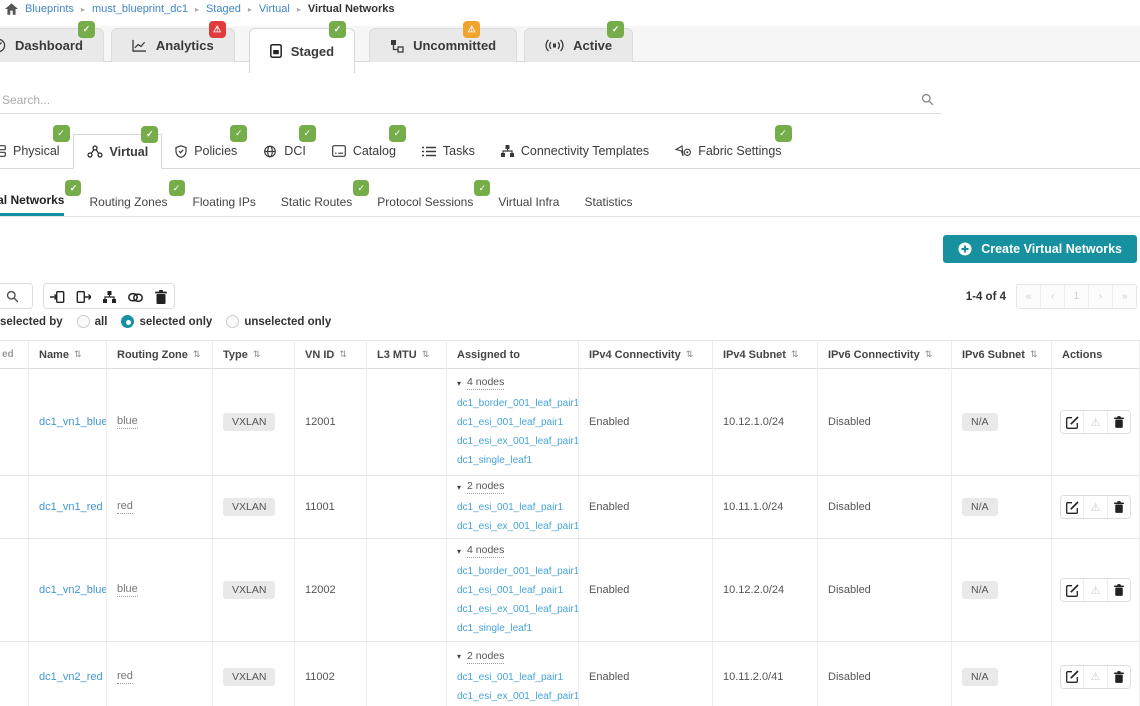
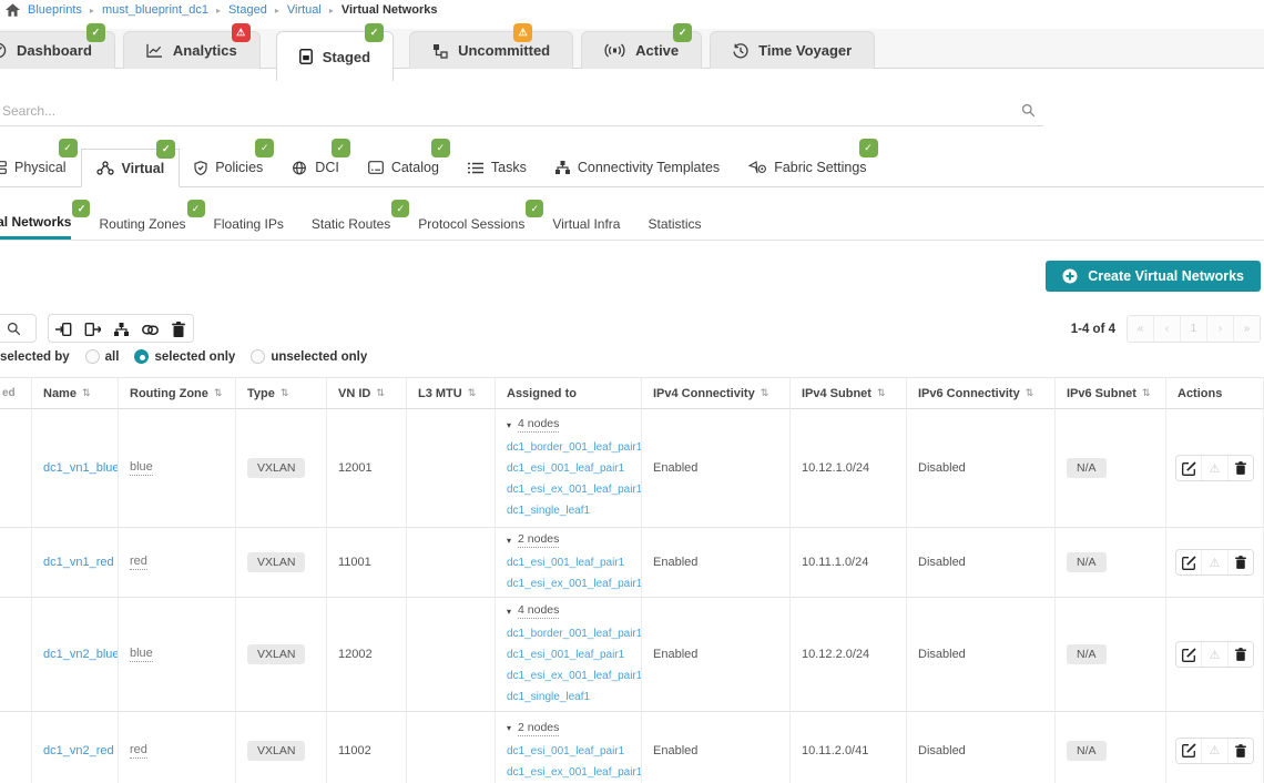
  Blueprints
  must_blueprint_dc1
  Staged
  Virtual
  Virtual Networks
  Dashboard
  ✓
  Analytics
  ⚠
  Staged
  ✓
  Uncommitted
  ⚠
  Active
  ✓
+ Time Voyager
  Search...
  Physical
  ✓
  Virtual
  ✓
  Policies
  ✓
  DCI
  ✓
  Catalog
  ✓
  Tasks
  Connectivity Templates
  Fabric Settings
  ✓
  ✓
  Routing Zones
  ✓
  Floating IPs
  Static Routes
  ✓
  Protocol Sessions
  ✓
  Virtual Infra
  Statistics
  Create Virtual Networks
  1-4 of 4
  «
  ‹
  1
  ›
  »
  selected by
  all
  selected only
  unselected only
  ed
  Name
  ⇅
  Routing Zone
  ⇅
  Type
  ⇅
  VN ID
  ⇅
  L3 MTU
  ⇅
  Assigned to
  IPv4 Connectivity
  ⇅
  IPv4 Subnet
  ⇅
  IPv6 Connectivity
  ⇅
  IPv6 Subnet
  ⇅
  Actions
  dc1_vn1_blue
  blue
  VXLAN
  12001
  ▾
  4 nodes
  dc1_border_001_leaf_pair1
  dc1_esi_001_leaf_pair1
  dc1_esi_ex_001_leaf_pair1
  dc1_single_leaf1
  Enabled
  10.12.1.0/24
  Disabled
  N/A
  ⚠
  dc1_vn1_red
  red
  VXLAN
  11001
  ▾
  2 nodes
  dc1_esi_001_leaf_pair1
  dc1_esi_ex_001_leaf_pair1
  Enabled
  10.11.1.0/24
  Disabled
  N/A
  ⚠
  dc1_vn2_blue
  blue
  VXLAN
  12002
  ▾
  4 nodes
  dc1_border_001_leaf_pair1
  dc1_esi_001_leaf_pair1
  dc1_esi_ex_001_leaf_pair1
  dc1_single_leaf1
  Enabled
  10.12.2.0/24
  Disabled
  N/A
  ⚠
  dc1_vn2_red
  red
  VXLAN
  11002
  ▾
  2 nodes
  dc1_esi_001_leaf_pair1
  dc1_esi_ex_001_leaf_pair1
  Enabled
  10.11.2.0/41
  Disabled
  N/A
  ⚠
